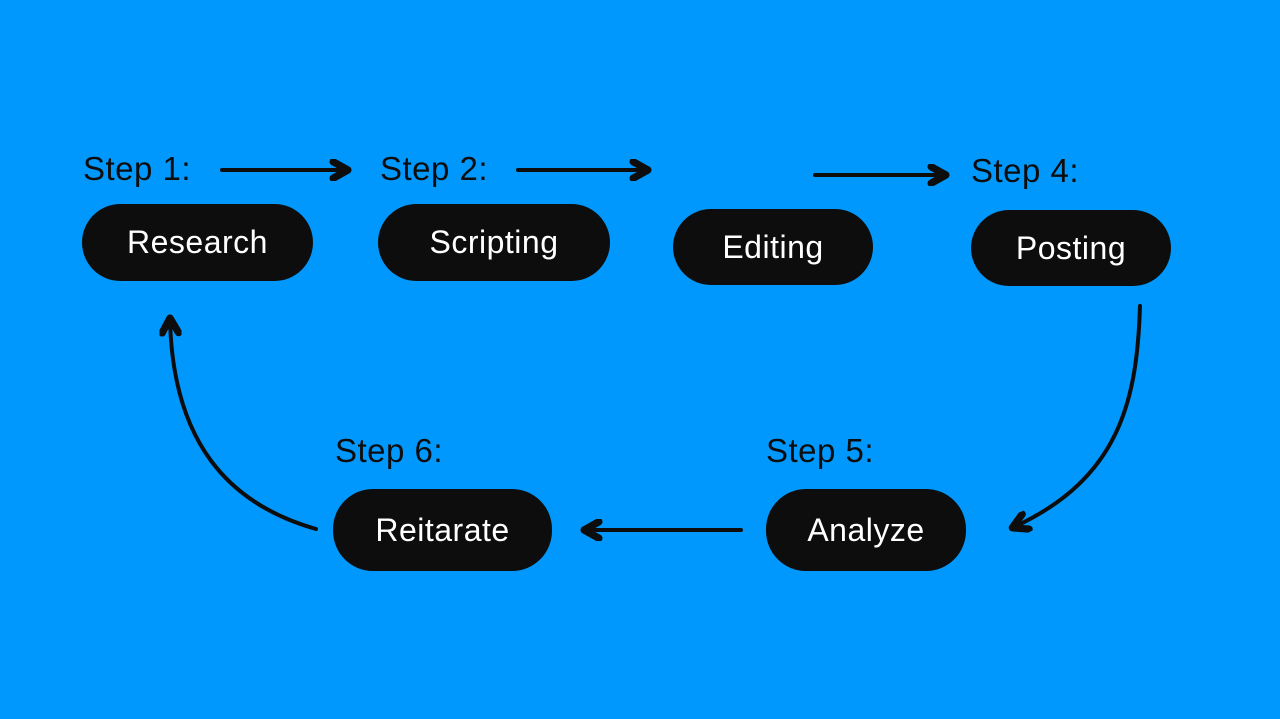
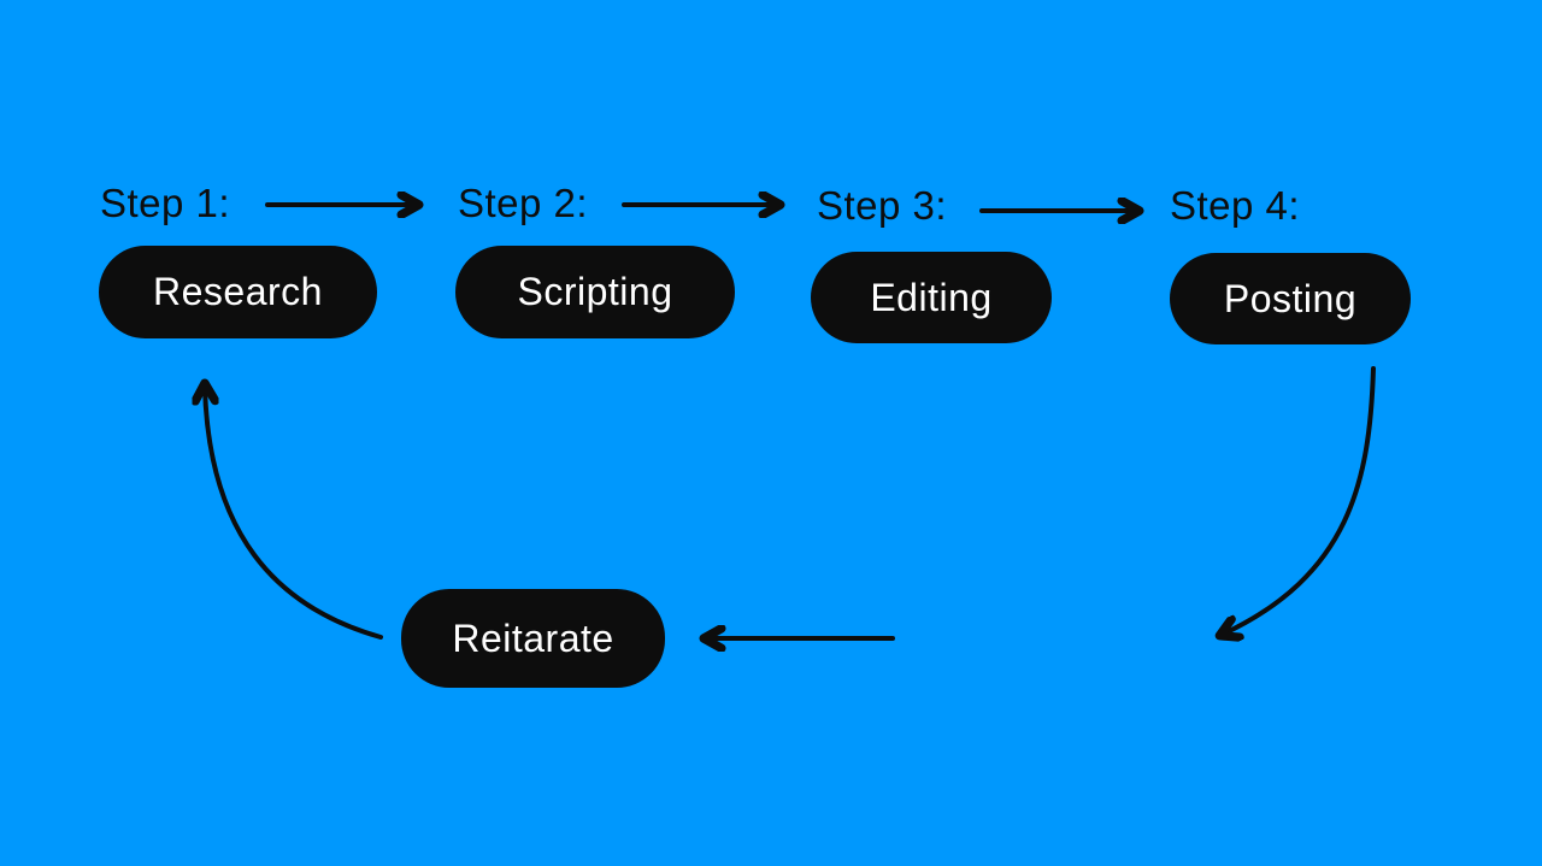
  Step 1:
  Research
  Step 2:
  Scripting
+ Step 3:
  Editing
  Step 4:
  Posting
- Step 5:
- Analyze
- Step 6:
  Reitarate
